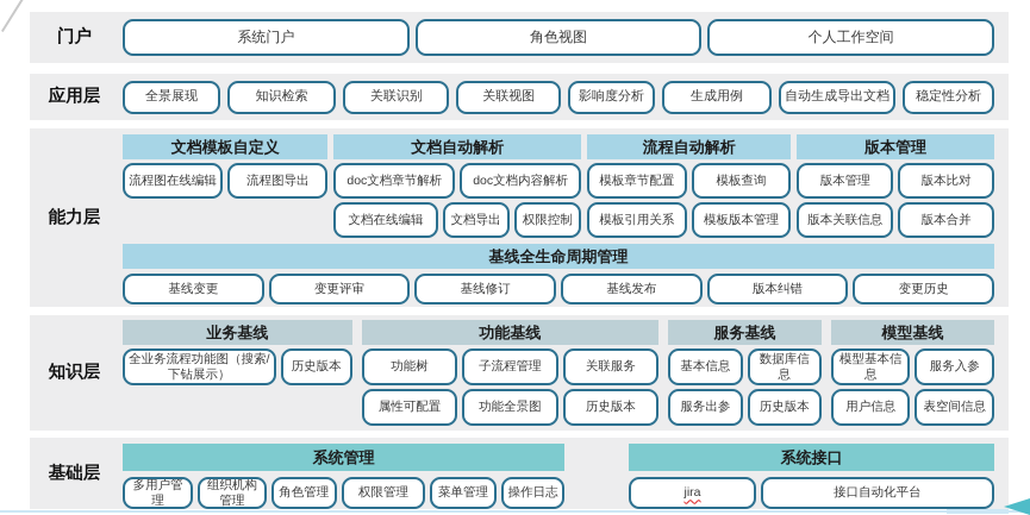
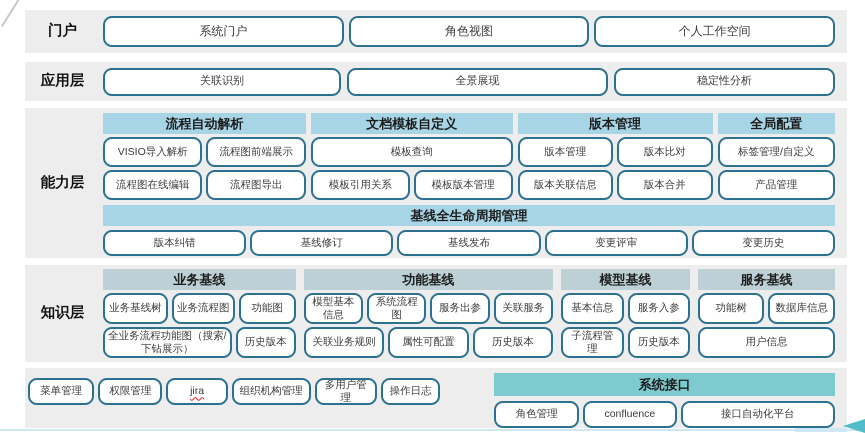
  门户
  系统门户
  角色视图
  个人工作空间
  应用层
- 全景展现
+ 关联识别
- 知识检索
- 关联识别
+ 全景展现
- 关联视图
- 影响度分析
- 生成用例
- 自动生成导出文档
  稳定性分析
  能力层
- 文档模板自定义
+ 流程自动解析
+ VISIO导入解析
+ 流程图前端展示
  流程图在线编辑
  流程图导出
- 文档自动解析
- doc文档章节解析
- doc文档内容解析
- 文档在线编辑
- 文档导出
- 权限控制
- 流程自动解析
+ 文档模板自定义
- 模板章节配置
  模板查询
  模板引用关系
  模板版本管理
  版本管理
  版本管理
  版本比对
  版本关联信息
  版本合并
+ 全局配置
+ 标签管理/自定义
+ 产品管理
  基线全生命周期管理
- 基线变更
- 变更评审
+ 版本纠错
  基线修订
  基线发布
- 版本纠错
+ 变更评审
  变更历史
  知识层
  业务基线
+ 业务基线树
+ 业务流程图
+ 功能图
  全业务流程功能图（搜索/下钻展示）
  历史版本
  功能基线
- 功能树
+ 模型基本信息
+ 系统流程图
- 子流程管理
+ 服务出参
  关联服务
+ 关联业务规则
  属性可配置
- 功能全景图
  历史版本
- 服务基线
+ 模型基线
  基本信息
- 数据库信息
+ 服务入参
- 服务出参
+ 子流程管理
  历史版本
- 模型基线
+ 服务基线
- 模型基本信息
+ 功能树
- 服务入参
+ 数据库信息
  用户信息
- 表空间信息
- 基础层
- 系统管理
- 多用户管理
+ 菜单管理
- 组织机构管理
+ 权限管理
- 角色管理
+ jira
- 权限管理
+ 组织机构管理
- 菜单管理
+ 多用户管理
  操作日志
  系统接口
- jira
+ 角色管理
+ confluence
  接口自动化平台
